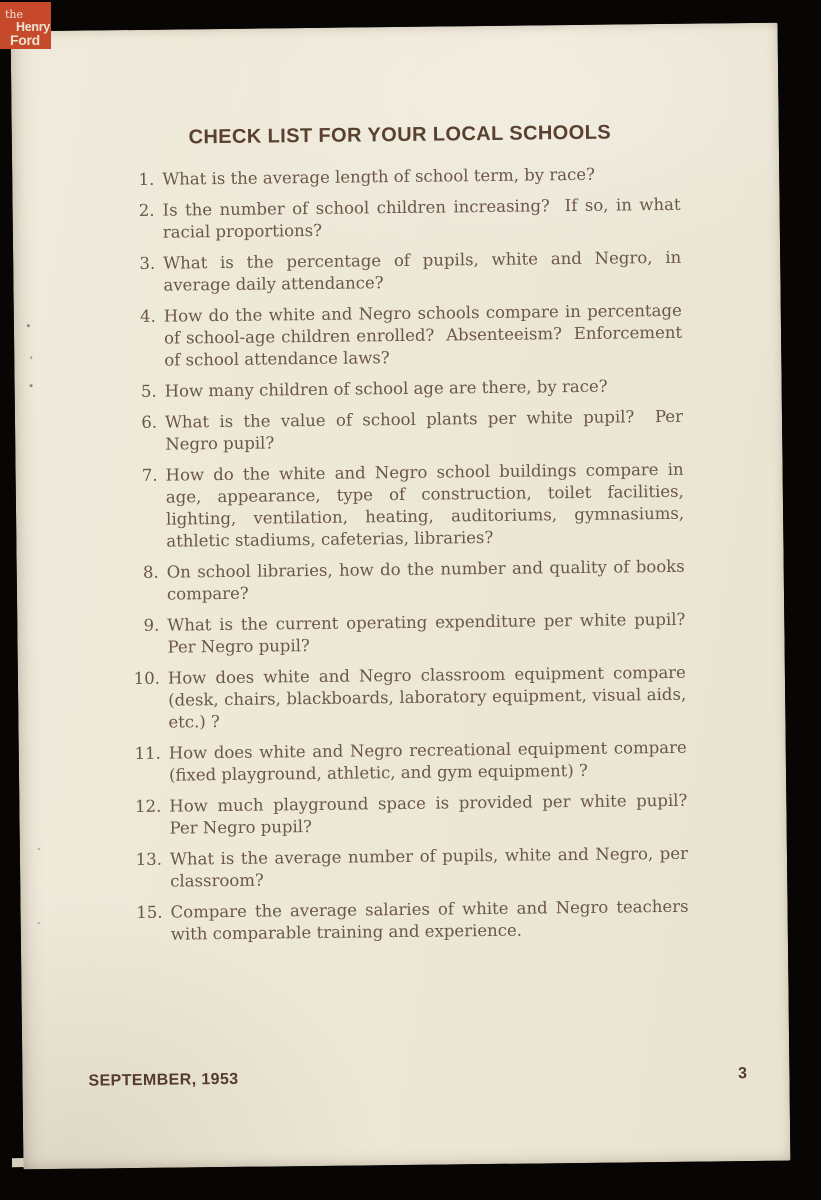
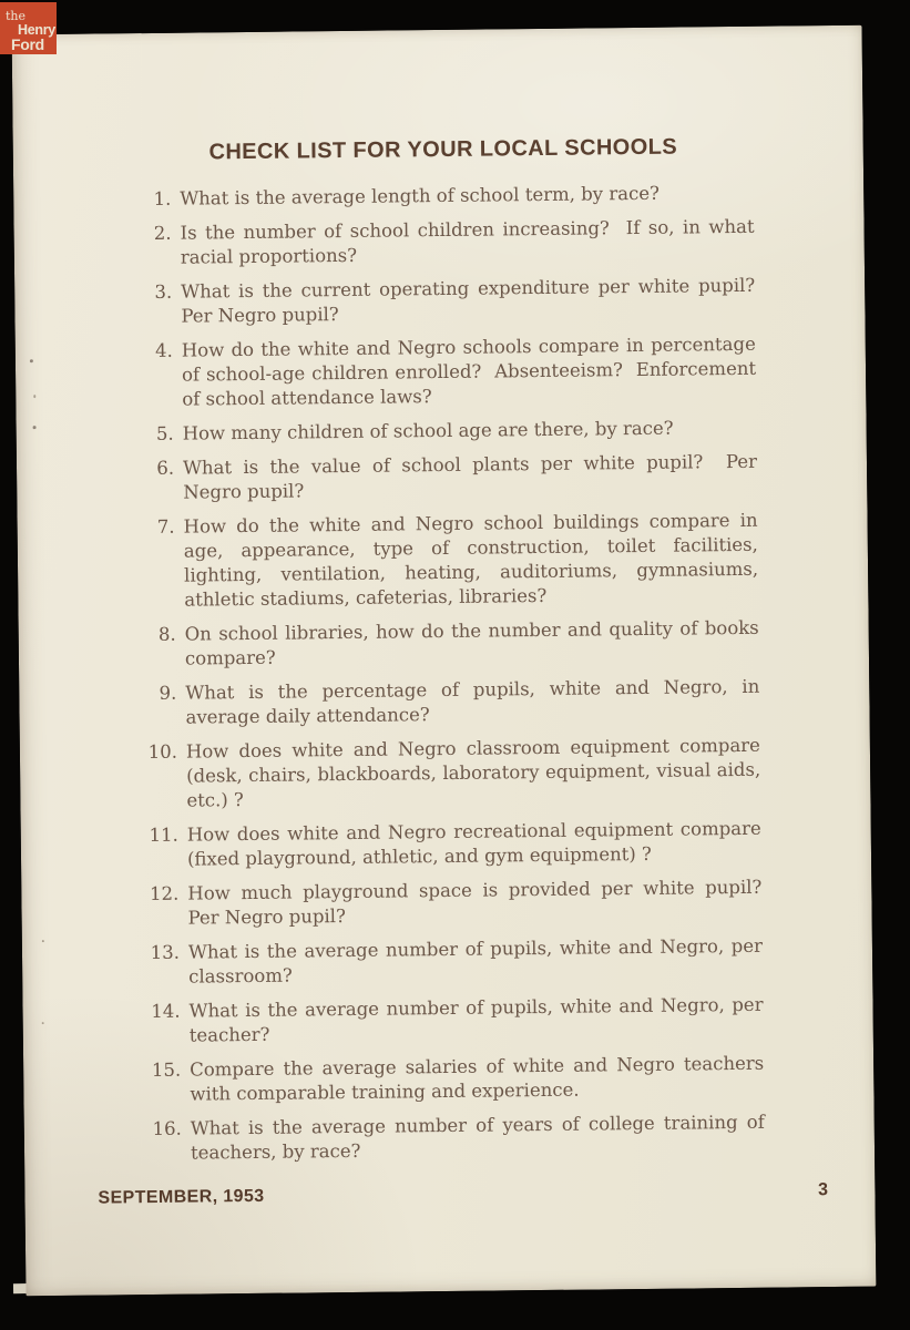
  CHECK LIST FOR YOUR LOCAL SCHOOLS
  1.
  What is the average length of school term, by race?
  2.
  Is the number of school children increasing? If so, in what racial proportions?
  3.
- What is the percentage of pupils, white and Negro, in average daily attendance?
+ What is the current operating expenditure per white pupil? Per Negro pupil?
  4.
  How do the white and Negro schools compare in percentage of school-age children enrolled? Absenteeism? Enforcement of school attendance laws?
  5.
  How many children of school age are there, by race?
  6.
  What is the value of school plants per white pupil? Per Negro pupil?
  7.
  How do the white and Negro school buildings compare in age, appearance, type of construction, toilet facilities, lighting, ventilation, heating, auditoriums, gymnasiums, athletic stadiums, cafeterias, libraries?
  8.
  On school libraries, how do the number and quality of books compare?
  9.
- What is the current operating expenditure per white pupil? Per Negro pupil?
+ What is the percentage of pupils, white and Negro, in average daily attendance?
  10.
  How does white and Negro classroom equipment compare (desk, chairs, blackboards, laboratory equipment, visual aids, etc.) ?
  11.
  How does white and Negro recreational equipment compare (fixed playground, athletic, and gym equipment) ?
  12.
  How much playground space is provided per white pupil? Per Negro pupil?
  13.
  What is the average number of pupils, white and Negro, per classroom?
+ 14.
+ What is the average number of pupils, white and Negro, per teacher?
  15.
  Compare the average salaries of white and Negro teachers with comparable training and experience.
+ 16.
+ What is the average number of years of college training of teachers, by race?
  SEPTEMBER, 1953
  3
  the
  Henry
  Ford
